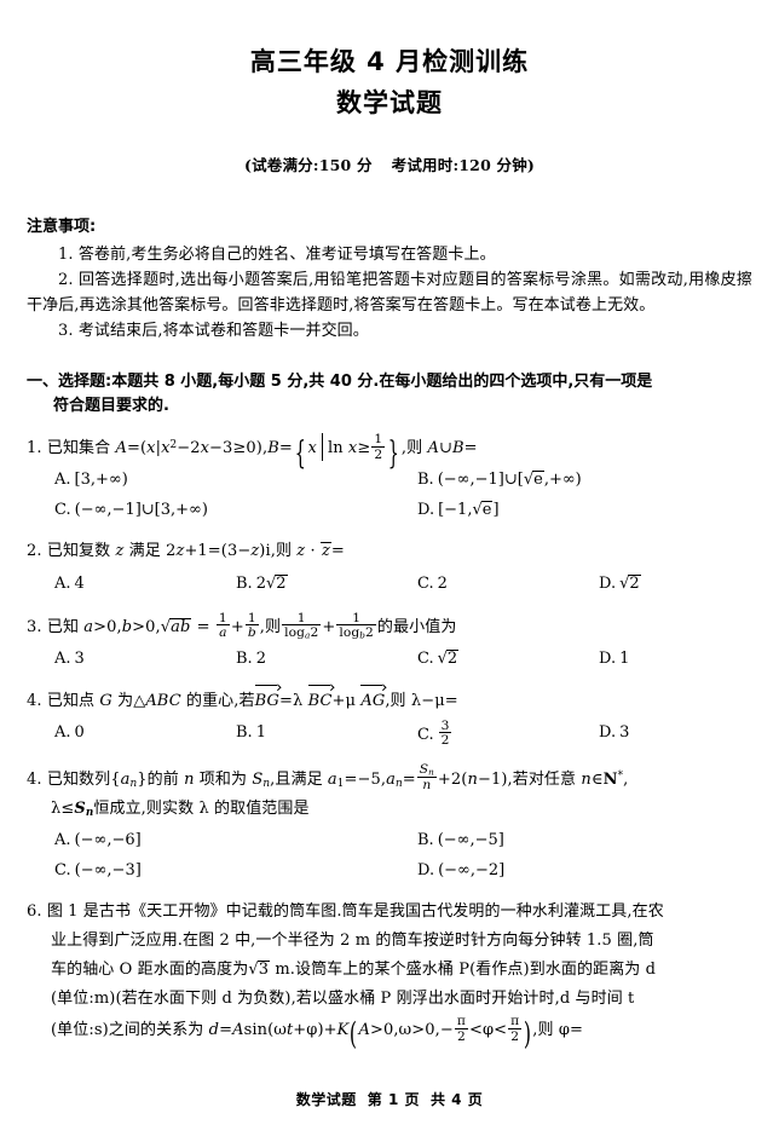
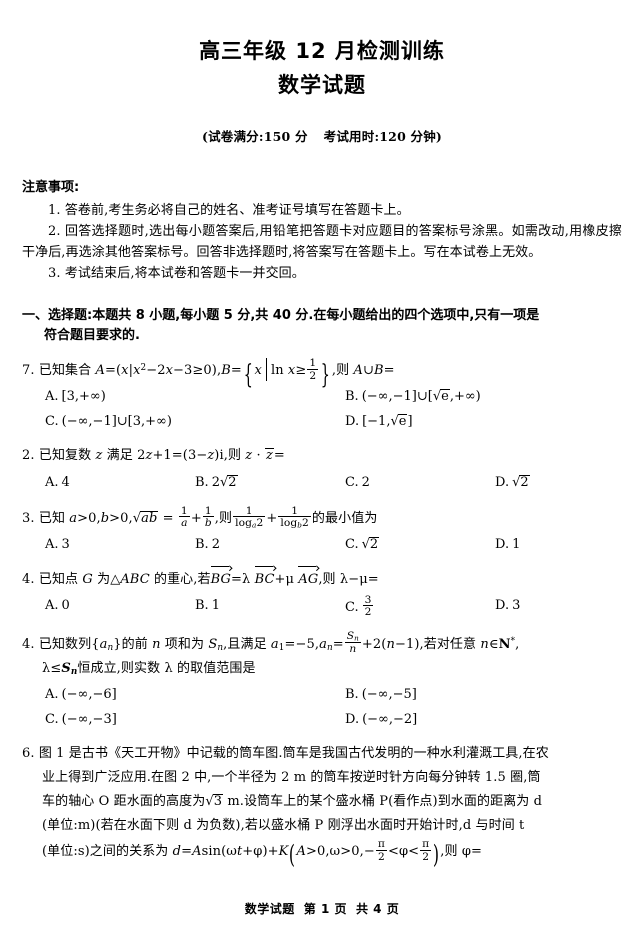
- 高三年级 4 月检测训练
+ 高三年级 12 月检测训练
  数学试题
  (试卷满分:150 分 考试用时:120 分钟)
  注意事项:
  1. 答卷前,考生务必将自己的姓名、准考证号填写在答题卡上。
  2. 回答选择题时,选出每小题答案后,用铅笔把答题卡对应题目的答案标号涂黑。如需改动,用橡皮擦干净后,再选涂其他答案标号。回答非选择题时,将答案写在答题卡上。写在本试卷上无效。
  3. 考试结束后,将本试卷和答题卡一并交回。
  一、选择题:本题共 8 小题,每小题 5 分,共 40 分.在每小题给出的四个选项中,只有一项是
  符合题目要求的.
- 1. 已知集合 A=(x|x2−2x−3≥0),B={x ln x≥
+ 7. 已知集合 A=(x|x2−2x−3≥0),B={x ln x≥
  1
  2
  },则 A∪B=
  A. [3,+∞)
  B. (−∞,−1]∪[√e,+∞)
  C. (−∞,−1]∪[3,+∞)
  D. [−1,√e]
  2. 已知复数 z 满足 2z+1=(3−z)i,则 z · z=
  A. 4
  B. 2√2
  C. 2
  D. √2
  3. 已知 a>0,b>0,√ab =
  1
  a
  +
  1
  b
  ,则
  1
  loga2
  +
  1
  logb2
  的最小值为
  A. 3
  B. 2
  C. √2
  D. 1
  4. 已知点 G 为△ABC 的重心,若BG=λ BC+μ AG,则 λ−μ=
  A. 0
  B. 1
  C.
  3
  2
  D. 3
  4. 已知数列{an}的前 n 项和为 Sn,且满足 a1=−5,an=
  Sn
  n
  +2(n−1),若对任意 n∈N*,
  λ≤Sn恒成立,则实数 λ 的取值范围是
  A. (−∞,−6]
  B. (−∞,−5]
  C. (−∞,−3]
  D. (−∞,−2]
  6. 图 1 是古书《天工开物》中记载的筒车图.筒车是我国古代发明的一种水利灌溉工具,在农
  业上得到广泛应用.在图 2 中,一个半径为 2 m 的筒车按逆时针方向每分钟转 1.5 圈,筒
  车的轴心 O 距水面的高度为√3 m.设筒车上的某个盛水桶 P(看作点)到水面的距离为 d
  (单位:m)(若在水面下则 d 为负数),若以盛水桶 P 刚浮出水面时开始计时,d 与时间 t
  (单位:s)之间的关系为 d=Asin(ωt+φ)+K(A>0,ω>0,−
  π
  2
  <φ<
  π
  2
  ),则 φ=
  数学试题 第 1 页 共 4 页
